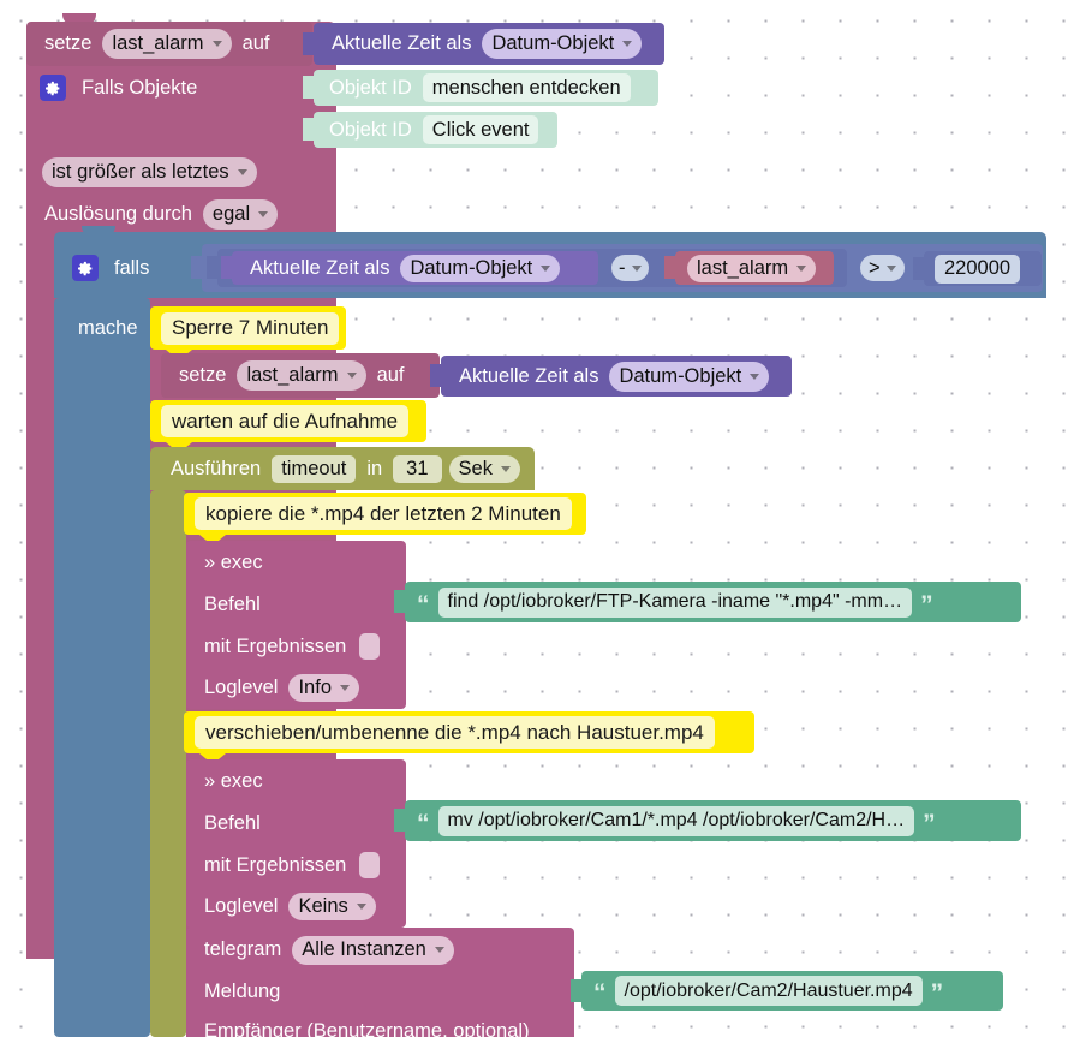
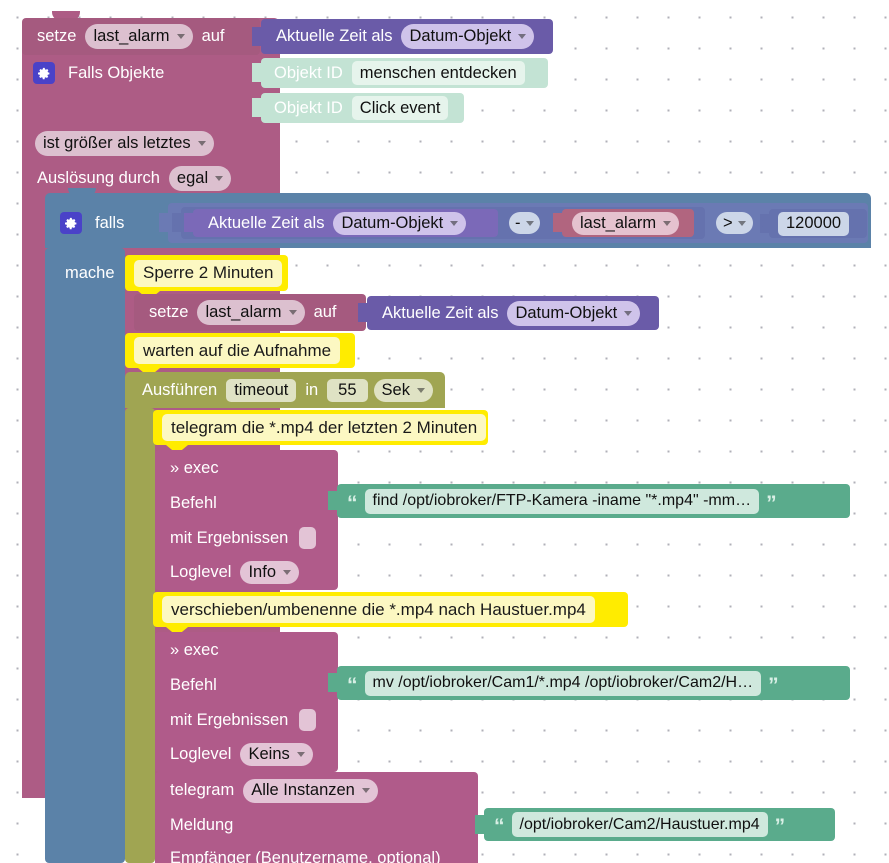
  setze
  last_alarm
  auf
  Aktuelle Zeit als
  Datum-Objekt
  Falls Objekte
  Objekt ID
  menschen entdecken
  Objekt ID
  Click event
  ist größer als letztes
  Auslösung durch
  egal
  falls
  mache
  Aktuelle Zeit als
  Datum-Objekt
  -
  last_alarm
  >
- 220000
+ 120000
- Sperre 7 Minuten
+ Sperre 2 Minuten
  setze
  last_alarm
  auf
  Aktuelle Zeit als
  Datum-Objekt
  warten auf die Aufnahme
  Ausführen
  timeout
  in
- 31
+ 55
  Sek
- kopiere die *.mp4 der letzten 2 Minuten
+ telegram die *.mp4 der letzten 2 Minuten
  » exec
  Befehl
  “
  find /opt/iobroker/FTP-Kamera -iname "*.mp4" -mm…
  ”
  mit Ergebnissen
  Loglevel
  Info
  verschieben/umbenenne die *.mp4 nach Haustuer.mp4
  » exec
  Befehl
  “
  mv /opt/iobroker/Cam1/*.mp4 /opt/iobroker/Cam2/H…
  ”
  mit Ergebnissen
  Loglevel
  Keins
  telegram
  Alle Instanzen
  Meldung
  “
  /opt/iobroker/Cam2/Haustuer.mp4
  ”
  Empfänger (Benutzername, optional)
